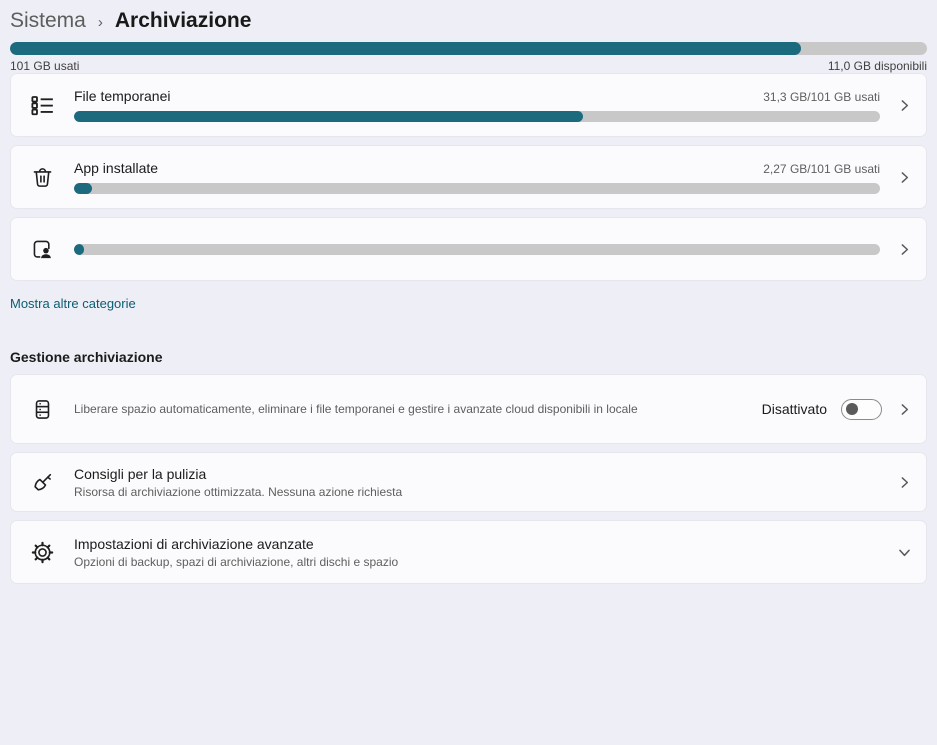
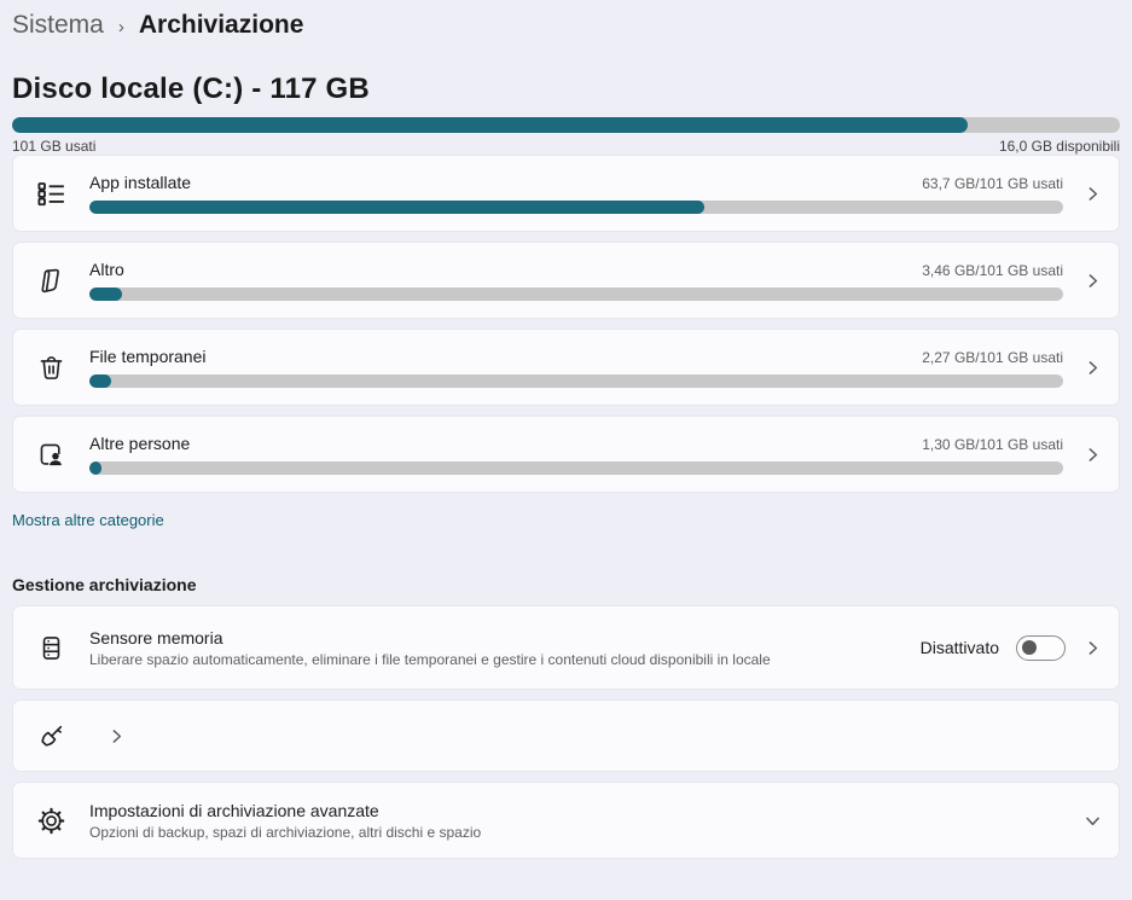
  Sistema
  ›
  Archiviazione
+ Disco locale (C:) - 117 GB
  101 GB usati
- 11,0 GB disponibili
+ 16,0 GB disponibili
- File temporanei
+ App installate
- 31,3 GB/101 GB usati
+ 63,7 GB/101 GB usati
+ Altro
+ 3,46 GB/101 GB usati
- App installate
+ File temporanei
  2,27 GB/101 GB usati
+ Altre persone
+ 1,30 GB/101 GB usati
  Mostra altre categorie
  Gestione archiviazione
+ Sensore memoria
- Liberare spazio automaticamente, eliminare i file temporanei e gestire i avanzate cloud disponibili in locale
+ Liberare spazio automaticamente, eliminare i file temporanei e gestire i contenuti cloud disponibili in locale
  Disattivato
- Consigli per la pulizia
- Risorsa di archiviazione ottimizzata. Nessuna azione richiesta
  Impostazioni di archiviazione avanzate
  Opzioni di backup, spazi di archiviazione, altri dischi e spazio
